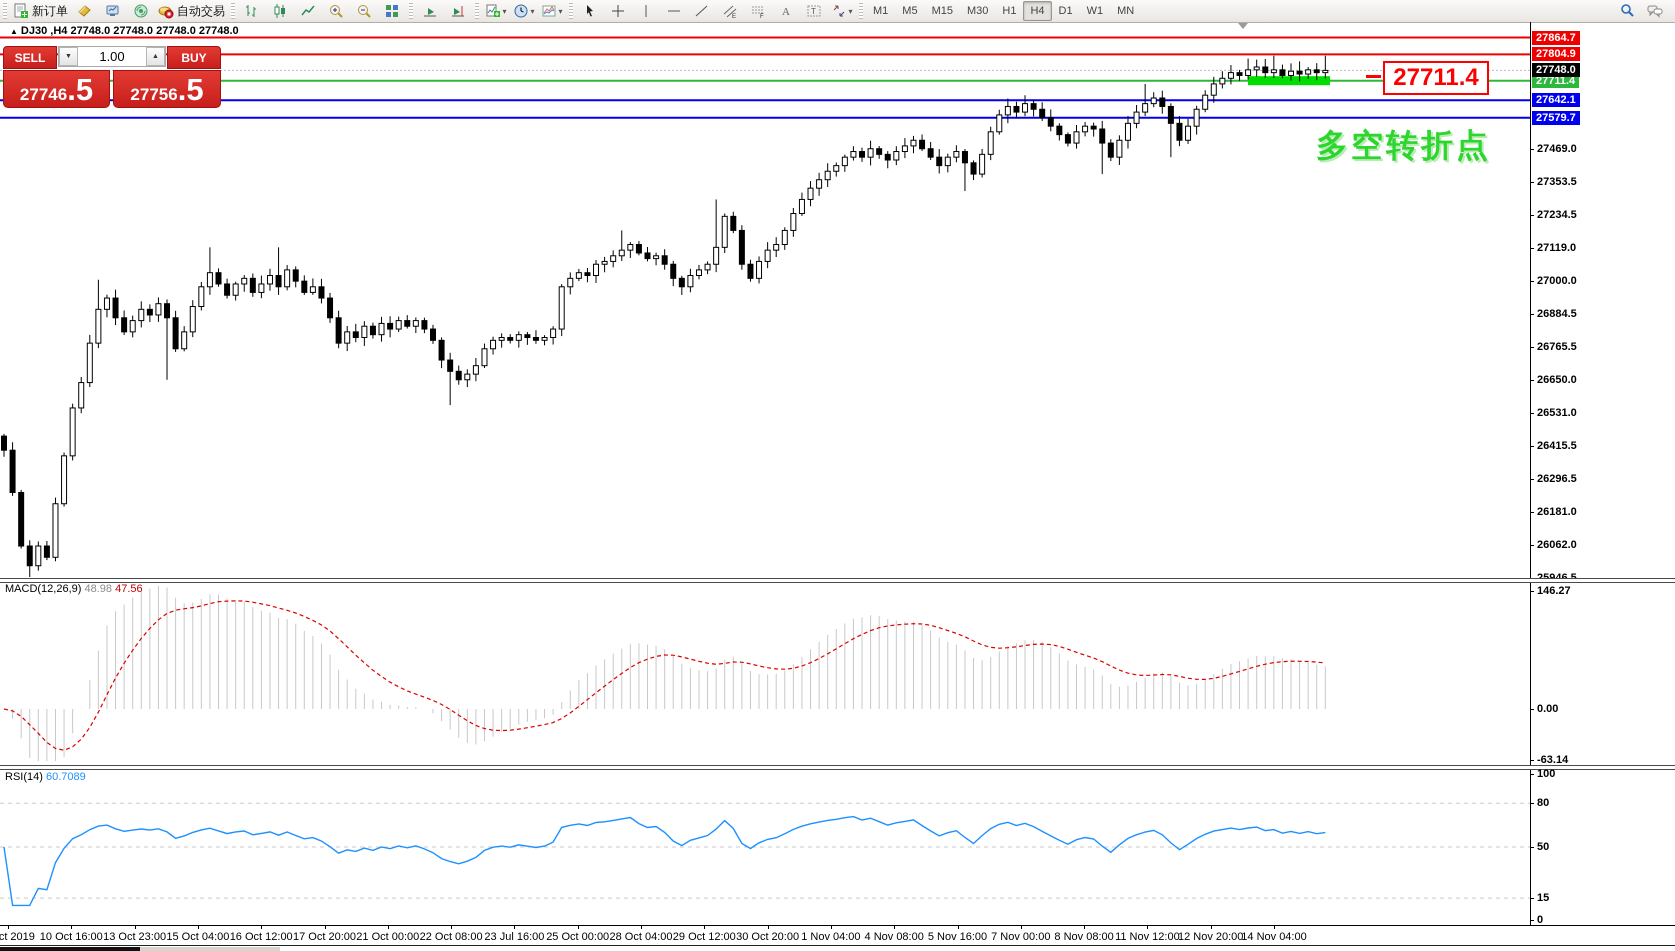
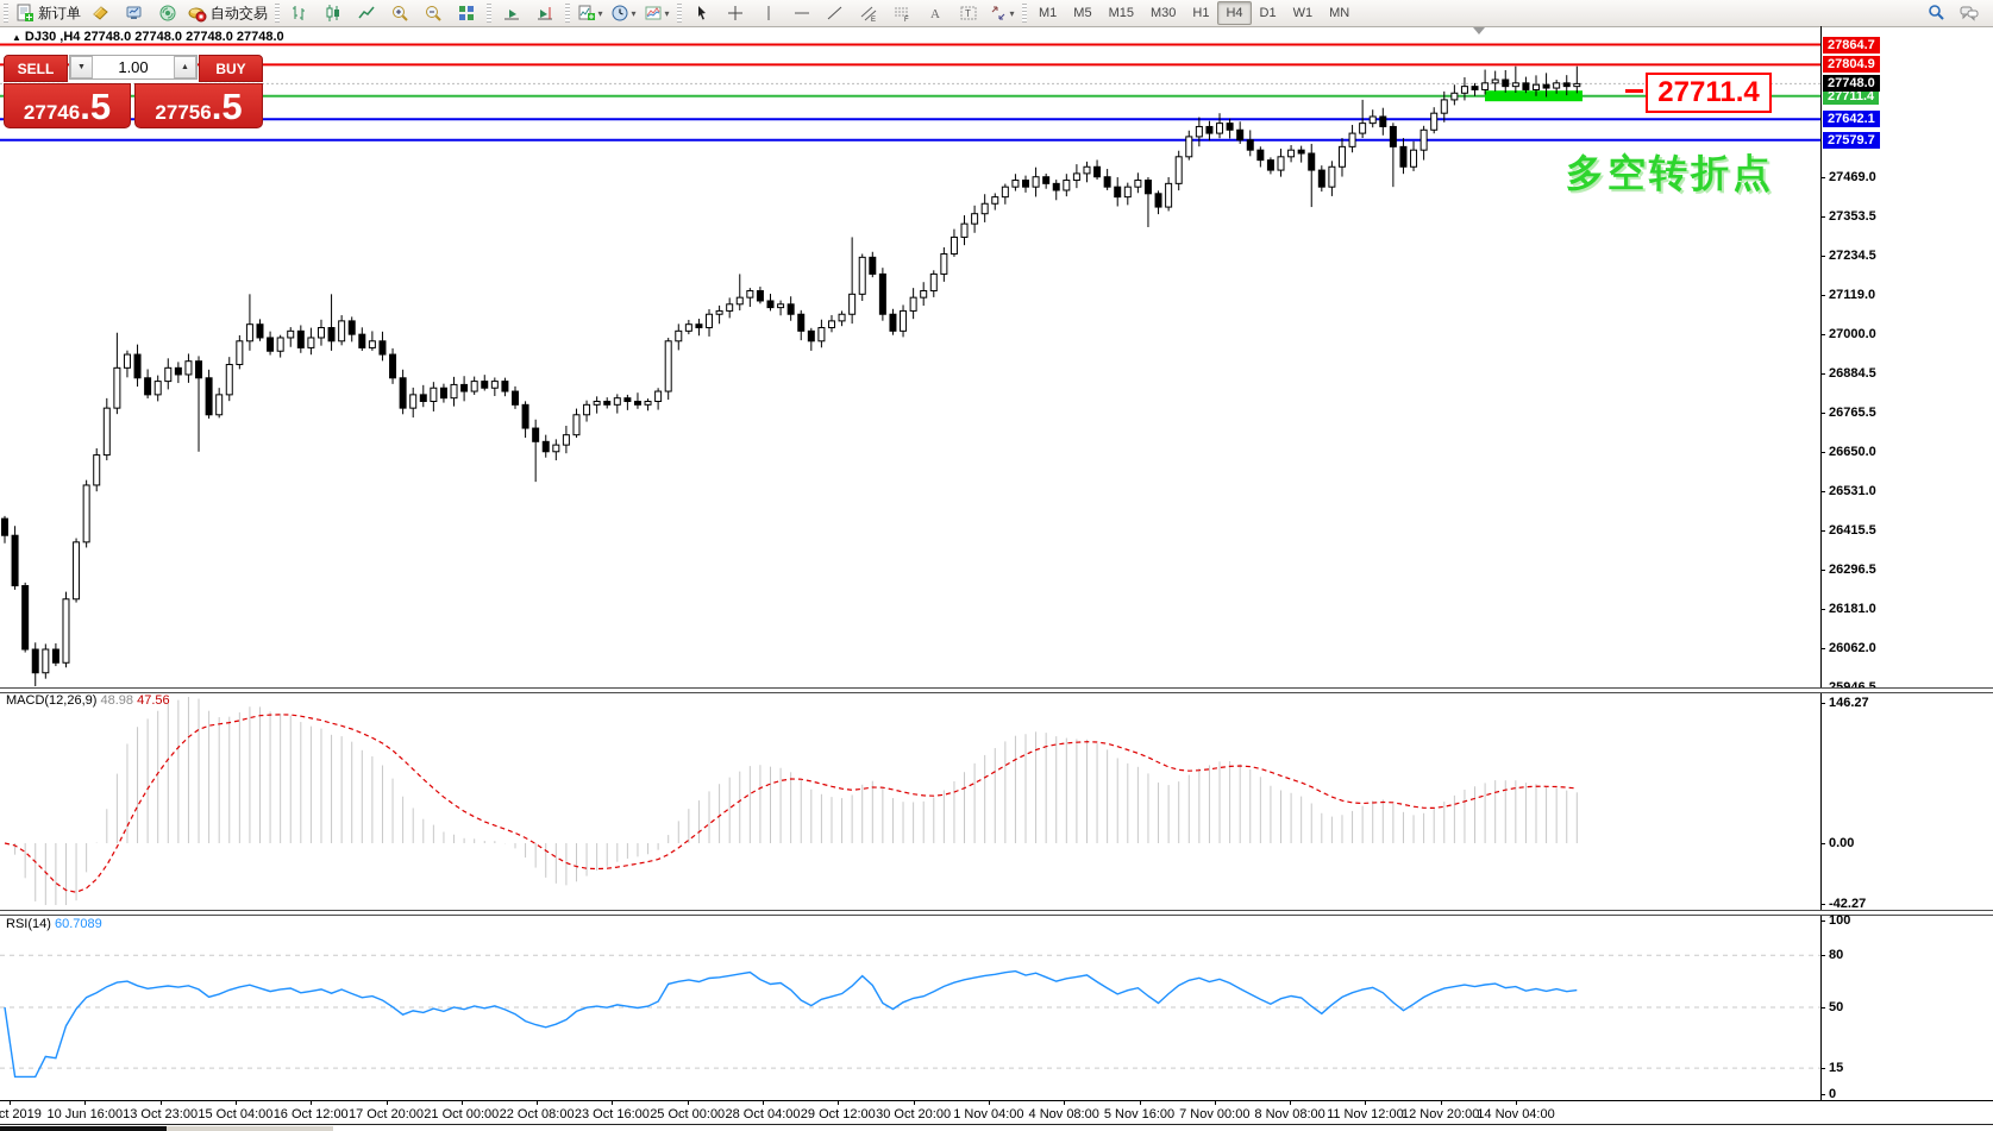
  新订单
  自动交易
  ▾
  ▾
  ▾
  A
  T
  ▾
  M1
  M5
  M15
  M30
  H1
  H4
  D1
  W1
  MN
  ▲ DJ30 ,H4 27748.0 27748.0 27748.0 27748.0
  SELL
  1.00
  BUY
  27746
  .5
  27756
  .5
  27711.4
  多空转折点
  MACD(12,26,9) 48.98 47.56
  RSI(14) 60.7089
  ct 2019
- 10 Oct 16:00
+ 10 Jun 16:00
  13 Oct 23:00
  15 Oct 04:00
  16 Oct 12:00
  17 Oct 20:00
  21 Oct 00:00
  22 Oct 08:00
- 23 Jul 16:00
+ 23 Oct 16:00
  25 Oct 00:00
  28 Oct 04:00
  29 Oct 12:00
  30 Oct 20:00
  1 Nov 04:00
  4 Nov 08:00
  5 Nov 16:00
  7 Nov 00:00
  8 Nov 08:00
  11 Nov 12:00
  12 Nov 20:00
  14 Nov 04:00
  27469.0
  27353.5
  27234.5
  27119.0
  27000.0
  26884.5
  26765.5
  26650.0
  26531.0
  26415.5
  26296.5
  26181.0
  26062.0
  27864.7
  27804.9
  27711.4
  27642.1
  27579.7
  27748.0
  146.27
  0.00
- -63.14
+ -42.27
  100
  80
  50
  15
  0
